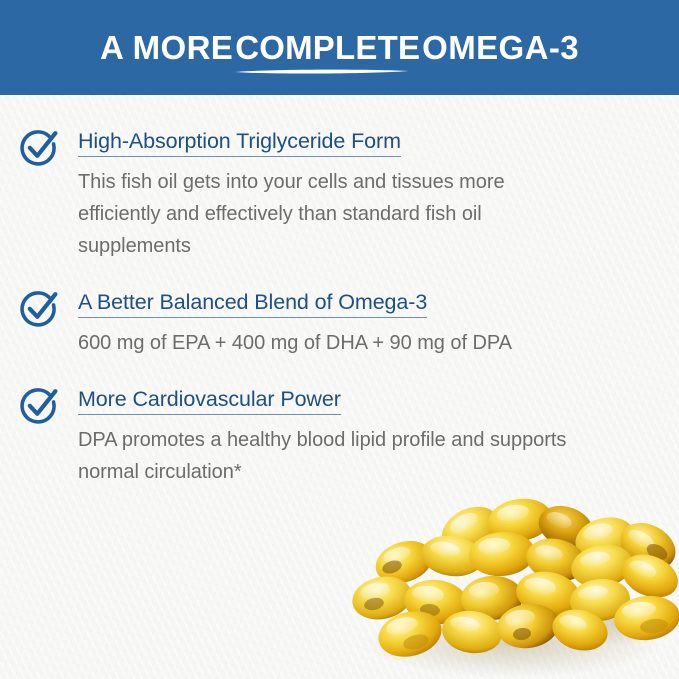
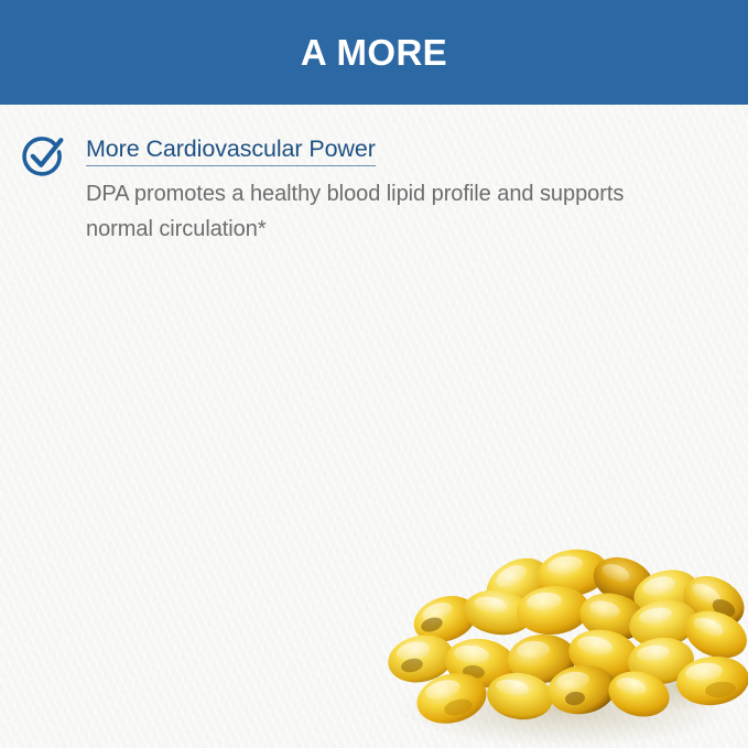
  A MORE
- COMPLETE
- OMEGA-3
- High-Absorption Triglyceride Form
- This fish oil gets into your cells and tissues more efficiently and effectively than standard fish oil supplements
- A Better Balanced Blend of Omega-3
- 600 mg of EPA + 400 mg of DHA + 90 mg of DPA
  More Cardiovascular Power
  DPA promotes a healthy blood lipid profile and supports normal circulation*
